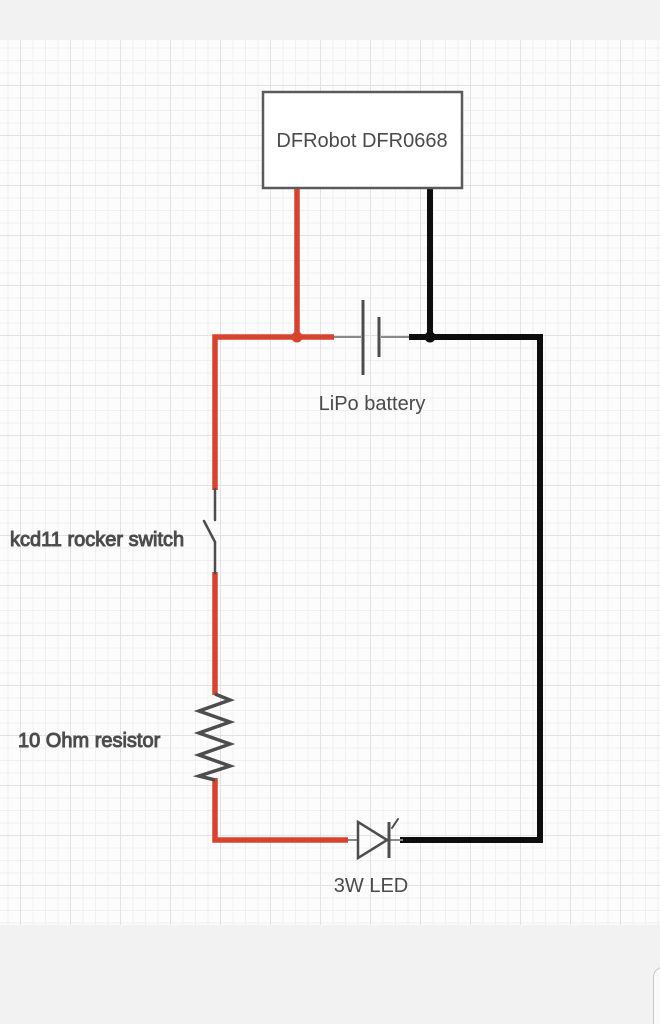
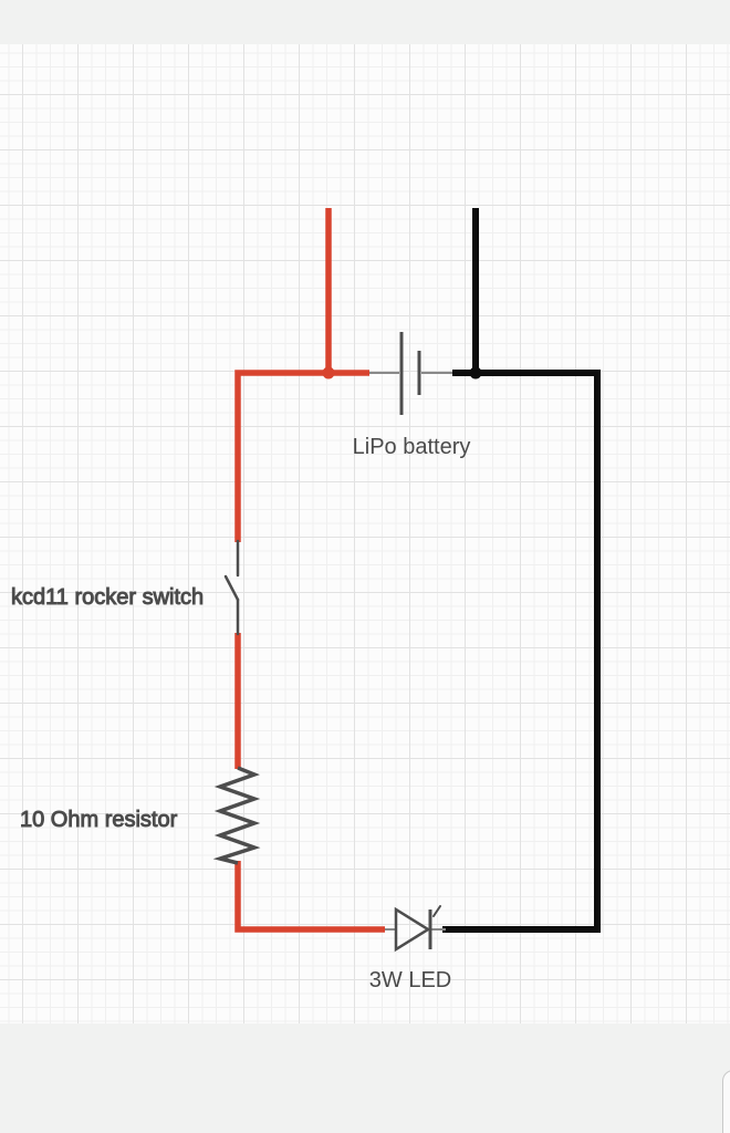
- DFRobot DFR0668
  LiPo battery
  kcd11 rocker switch
  10 Ohm resistor
  3W LED
